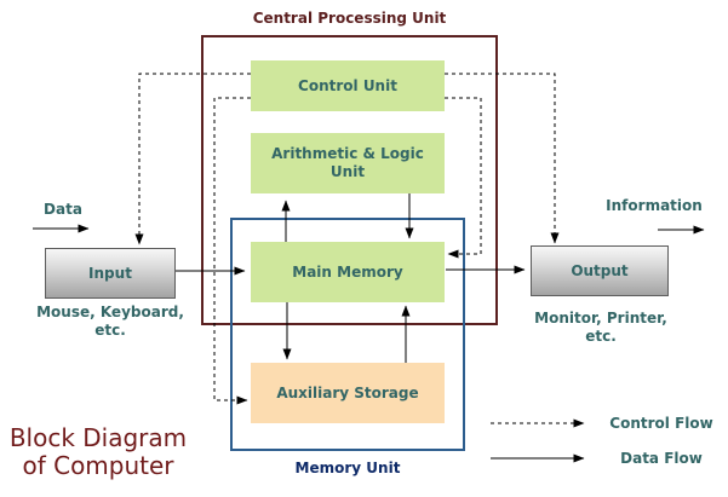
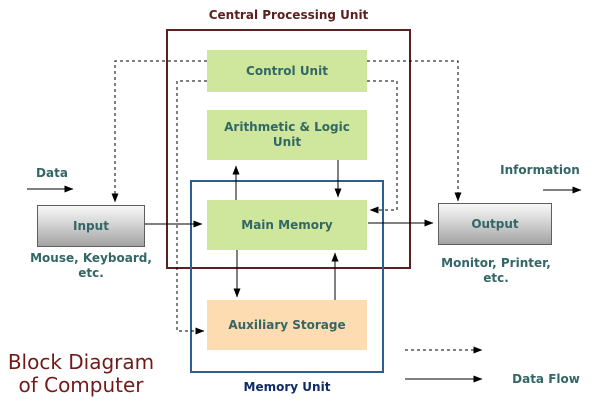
  Central Processing Unit
  Control Unit
  Arithmetic & Logic
  Unit
  Main Memory
  Auxiliary Storage
  Memory Unit
  Data
  Input
  Mouse, Keyboard,
  etc.
  Information
  Output
  Monitor, Printer, etc.
- Control Flow
  Data Flow
  Block Diagram
  of Computer
